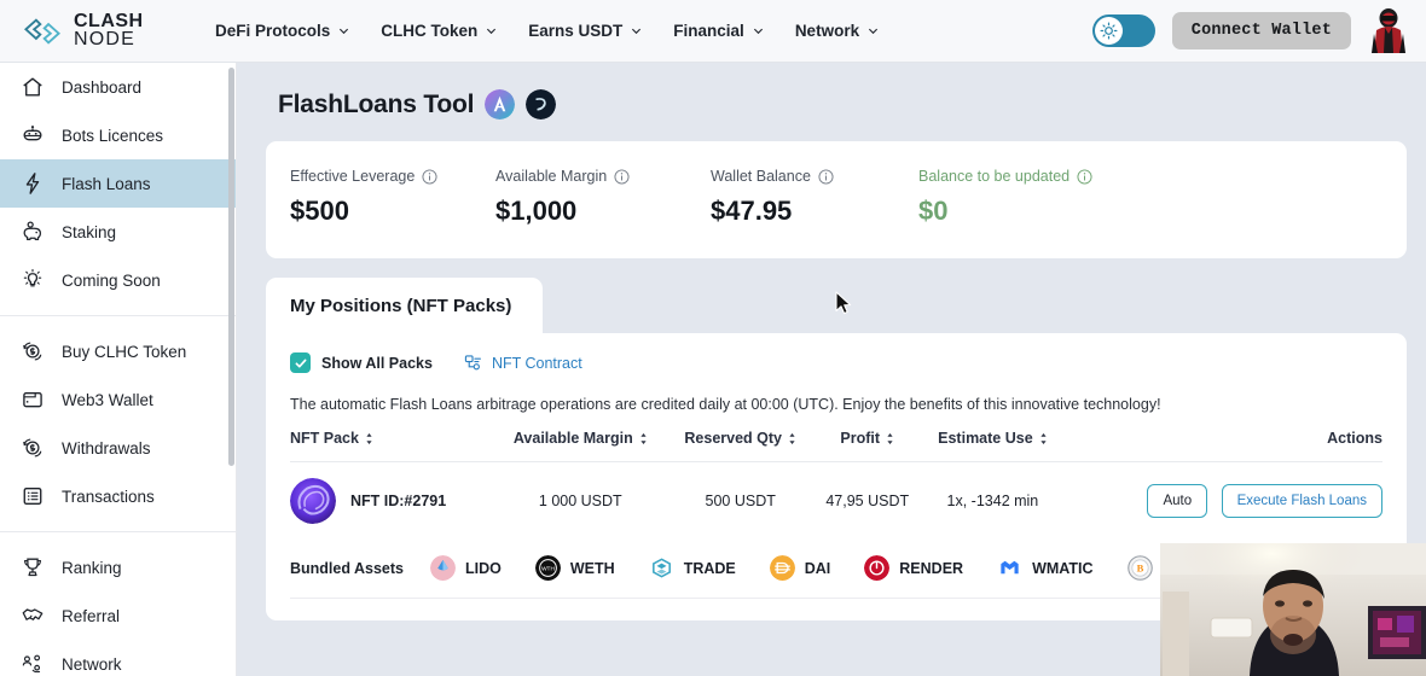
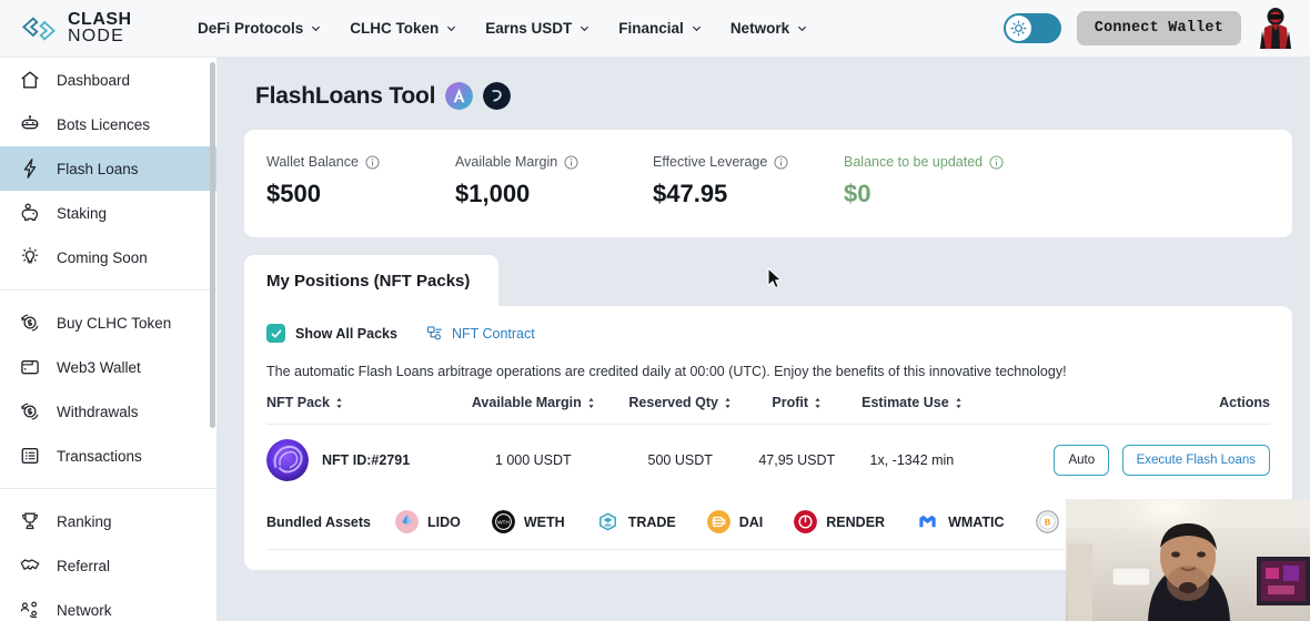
  CLASH
  NODE
  DeFi Protocols
  CLHC Token
  Earns USDT
  Financial
  Network
  Connect Wallet
  Dashboard
  Bots Licences
  Flash Loans
  Staking
  Coming Soon
  Buy CLHC Token
  Web3 Wallet
  Withdrawals
  Transactions
  Ranking
  Referral
  Network
  FlashLoans Tool
- Effective Leverage
+ Wallet Balance
  $500
  Available Margin
  $1,000
- Wallet Balance
+ Effective Leverage
  $47.95
  Balance to be updated
  $0
  My Positions (NFT Packs)
  Show All Packs
  NFT Contract
  The automatic Flash Loans arbitrage operations are credited daily at 00:00 (UTC). Enjoy the benefits of this innovative technology!
  NFT Pack	Available Margin	Reserved Qty	Profit	Estimate Use	Actions
  NFT ID:#2791	1 000 USDT	500 USDT	47,95 USDT	1x, -1342 min	Auto Execute Flash Loans
  Bundled Assets
  LIDO
  WETH
  TRADE
  DAI
  RENDER
  WMATIC
  B
